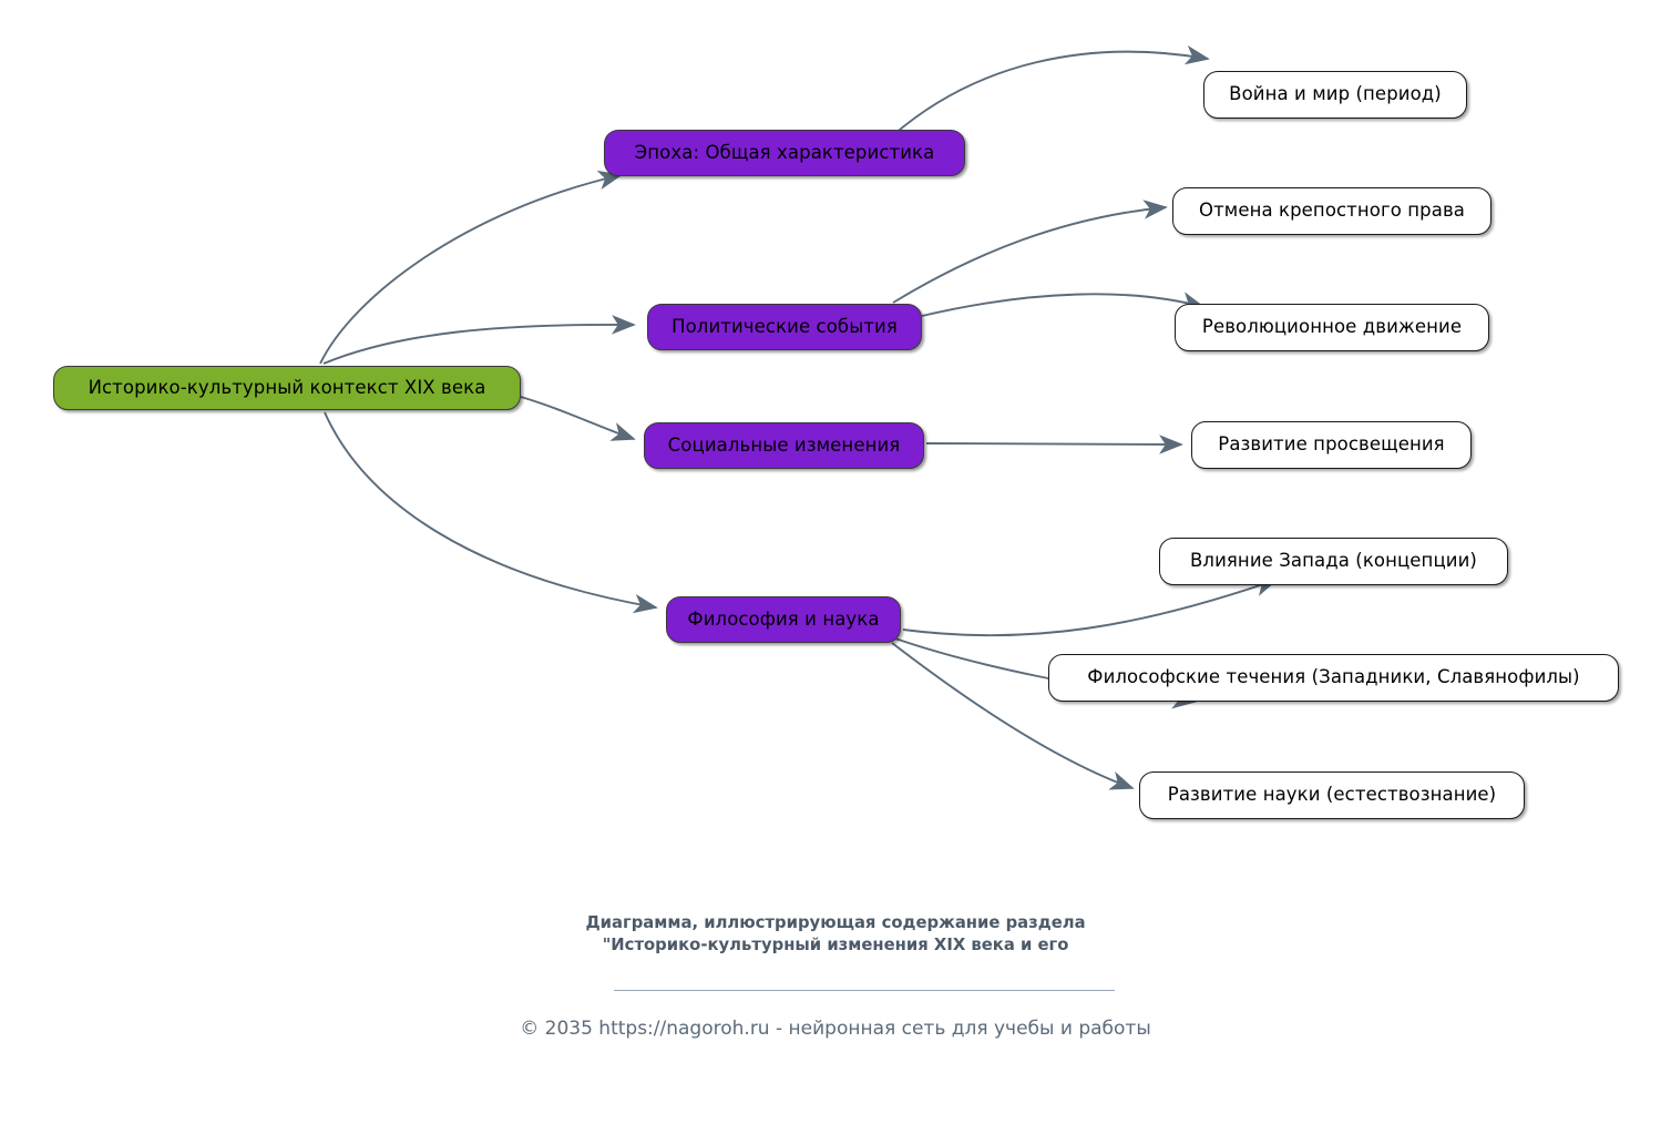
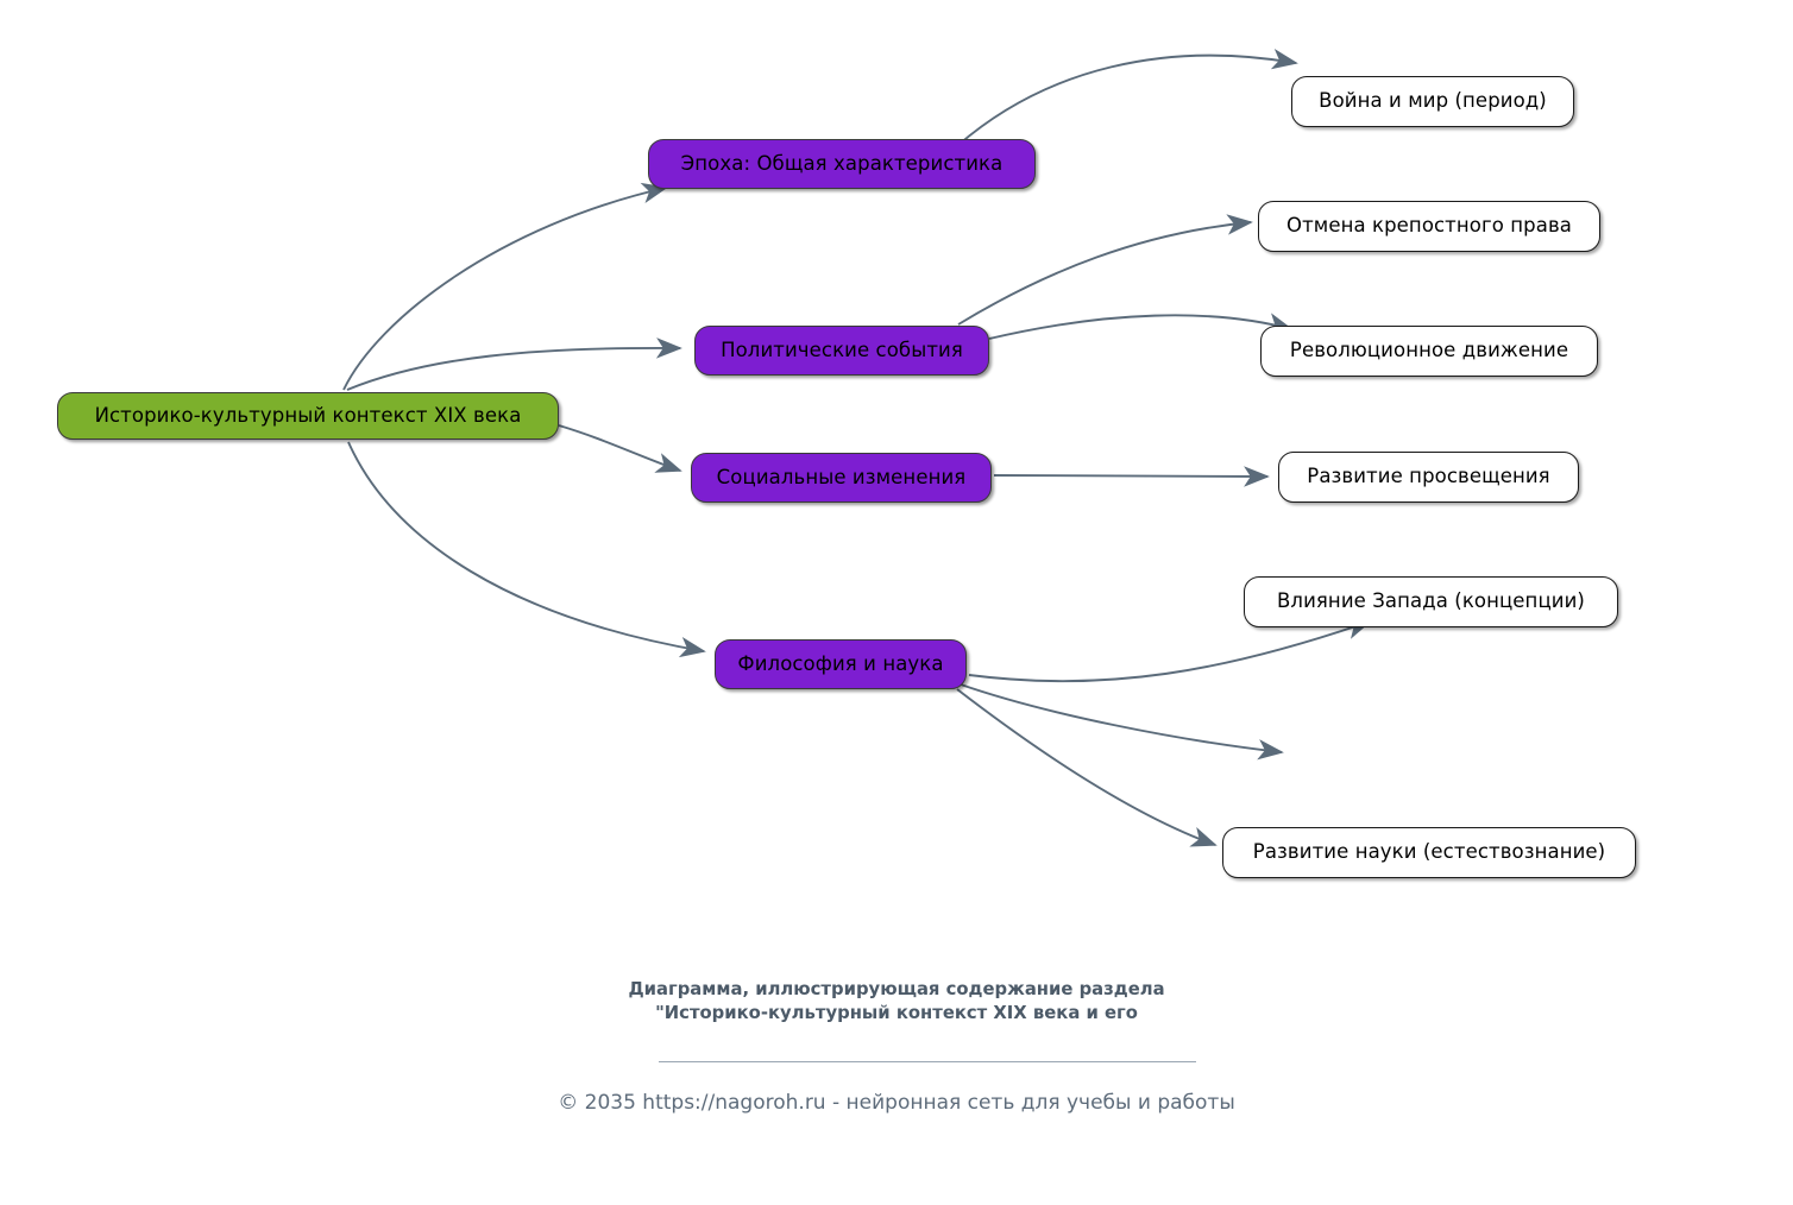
  Историко-культурный контекст XIX века
  Эпоха: Общая характеристика
  Политические события
  Социальные изменения
  Философия и наука
  Война и мир (период)
  Отмена крепостного права
  Революционное движение
  Развитие просвещения
  Влияние Запада (концепции)
- Философские течения (Западники, Славянофилы)
  Развитие науки (естествознание)
  Диаграмма, иллюстрирующая содержание раздела
- "Историко-культурный изменения XIX века и его
+ "Историко-культурный контекст XIX века и его
  © 2035 https://nagoroh.ru - нейронная сеть для учебы и работы
